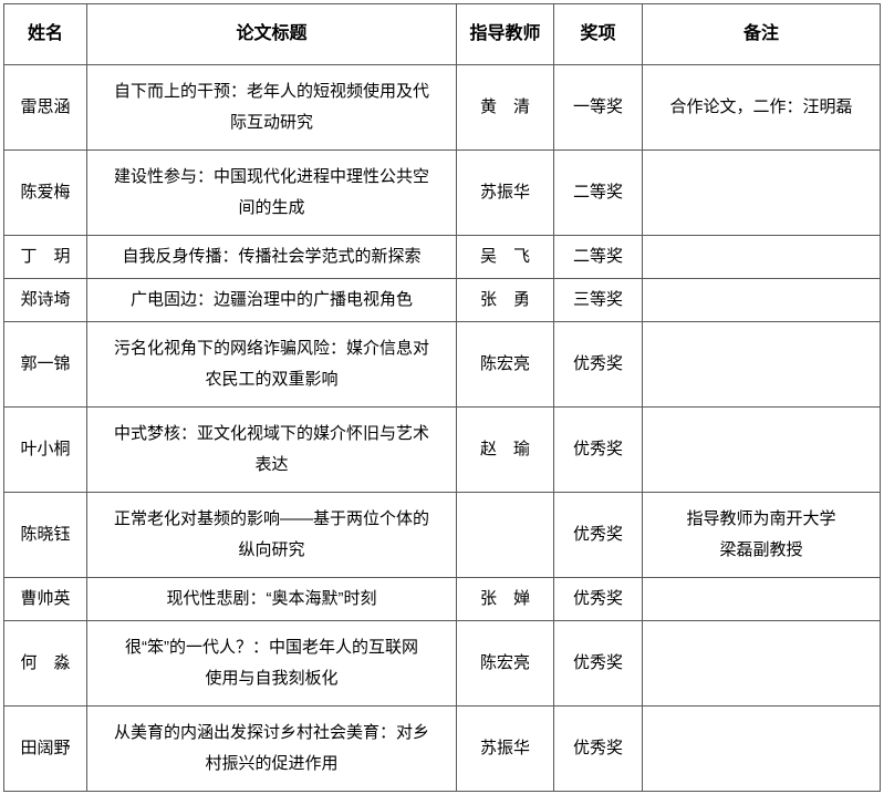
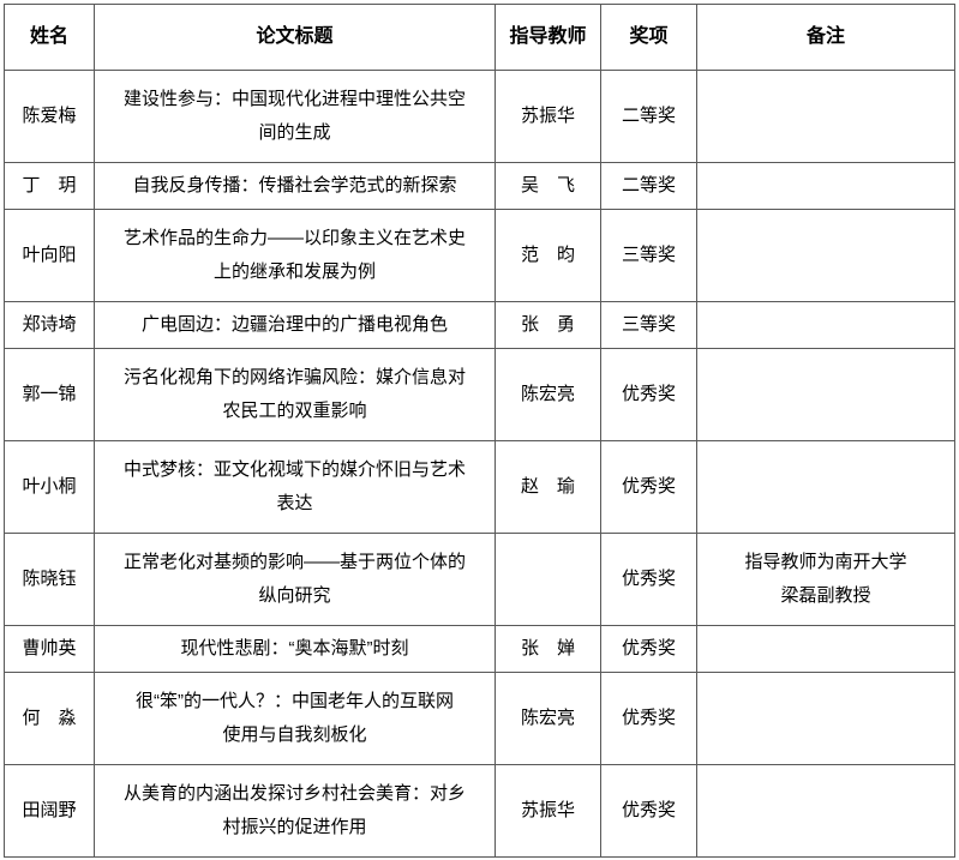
  姓名	论文标题	指导教师	奖项	备注
- 雷思涵	自下而上的干预：老年人的短视频使用及代 际互动研究	黄 清	一等奖	合作论文，二作：汪明磊
  陈爱梅	建设性参与：中国现代化进程中理性公共空 间的生成	苏振华	二等奖
  丁 玥	自我反身传播：传播社会学范式的新探索	吴 飞	二等奖
+ 叶向阳	艺术作品的生命力——以印象主义在艺术史 上的继承和发展为例	范 昀	三等奖
  郑诗埼	广电固边：边疆治理中的广播电视角色	张 勇	三等奖
  郭一锦	污名化视角下的网络诈骗风险：媒介信息对 农民工的双重影响	陈宏亮	优秀奖
  叶小桐	中式梦核：亚文化视域下的媒介怀旧与艺术 表达	赵 瑜	优秀奖
  陈晓钰	正常老化对基频的影响——基于两位个体的 纵向研究		优秀奖	指导教师为南开大学 梁磊副教授
  曹帅英	现代性悲剧：“奥本海默”时刻	张 婵	优秀奖
  何 淼	很“笨”的一代人？：中国老年人的互联网 使用与自我刻板化	陈宏亮	优秀奖
  田阔野	从美育的内涵出发探讨乡村社会美育：对乡 村振兴的促进作用	苏振华	优秀奖
